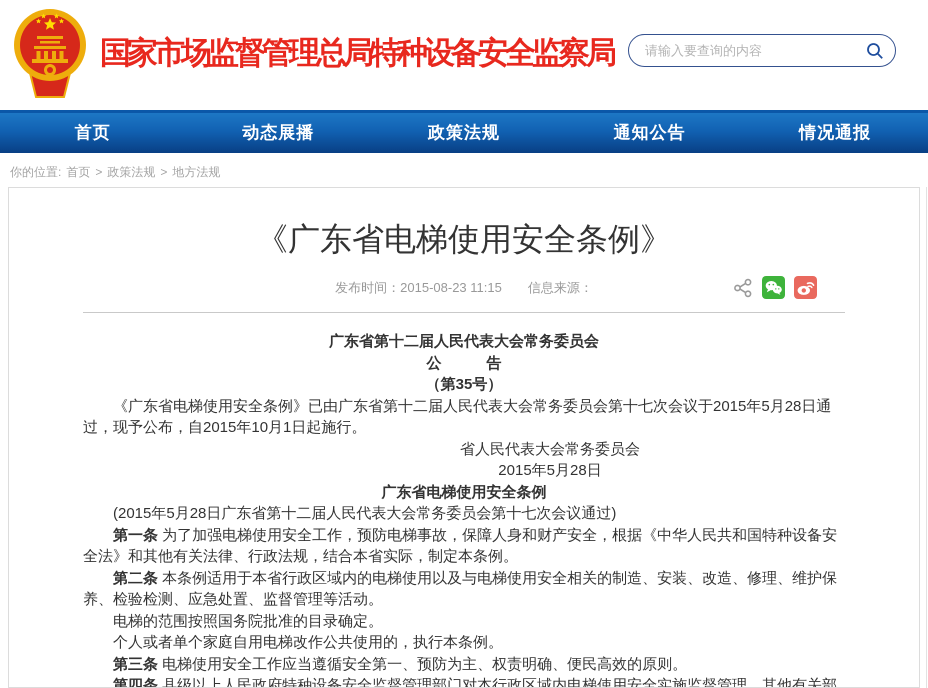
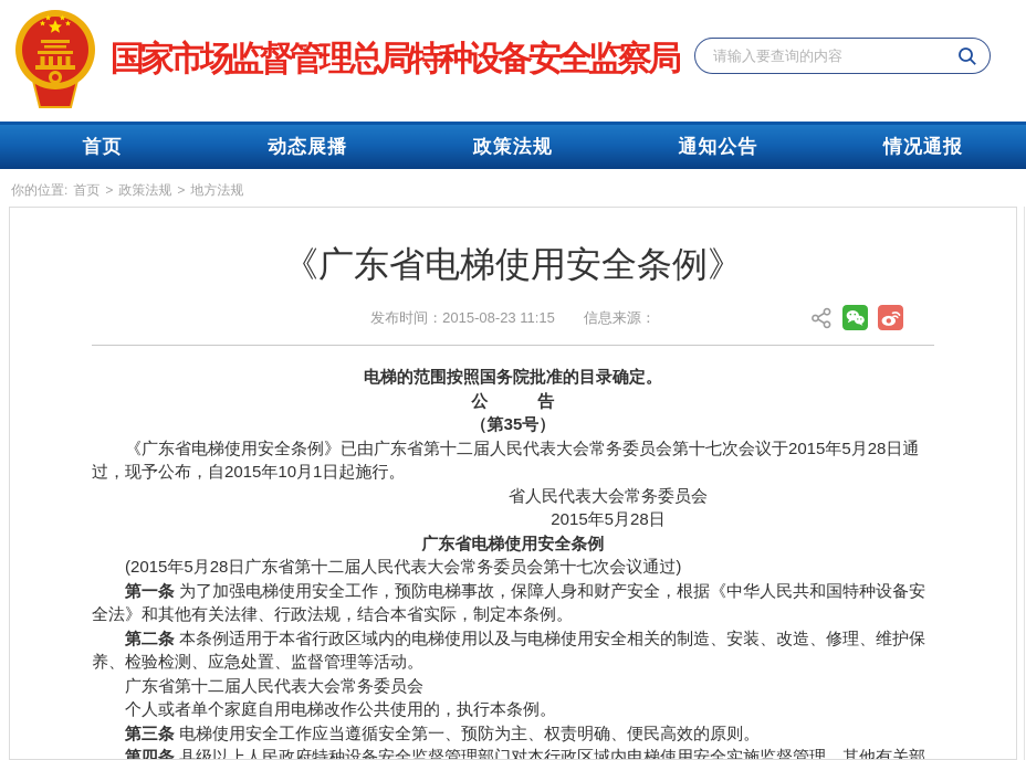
  国家市场监督管理总局特种设备安全监察局
  请输入要查询的内容
  首页
  动态展播
  政策法规
  通知公告
  情况通报
  你的位置: 首页 > 政策法规 > 地方法规
  《广东省电梯使用安全条例》
  发布时间：2015-08-23 11:15 信息来源：
- 广东省第十二届人民代表大会常务委员会
+ 电梯的范围按照国务院批准的目录确定。
  公 告
  （第35号）
  《广东省电梯使用安全条例》已由广东省第十二届人民代表大会常务委员会第十七次会议于2015年5月28日通过，现予公布，自2015年10月1日起施行。
  省人民代表大会常务委员会
  2015年5月28日
  广东省电梯使用安全条例
  (2015年5月28日广东省第十二届人民代表大会常务委员会第十七次会议通过)
  第一条 为了加强电梯使用安全工作，预防电梯事故，保障人身和财产安全，根据《中华人民共和国特种设备安全法》和其他有关法律、行政法规，结合本省实际，制定本条例。
  第二条 本条例适用于本省行政区域内的电梯使用以及与电梯使用安全相关的制造、安装、改造、修理、维护保养、检验检测、应急处置、监督管理等活动。
- 电梯的范围按照国务院批准的目录确定。
+ 广东省第十二届人民代表大会常务委员会
  个人或者单个家庭自用电梯改作公共使用的，执行本条例。
  第三条 电梯使用安全工作应当遵循安全第一、预防为主、权责明确、便民高效的原则。
  第四条 县级以上人民政府特种设备安全监督管理部门对本行政区域内电梯使用安全实施监督管理，其他有关部
